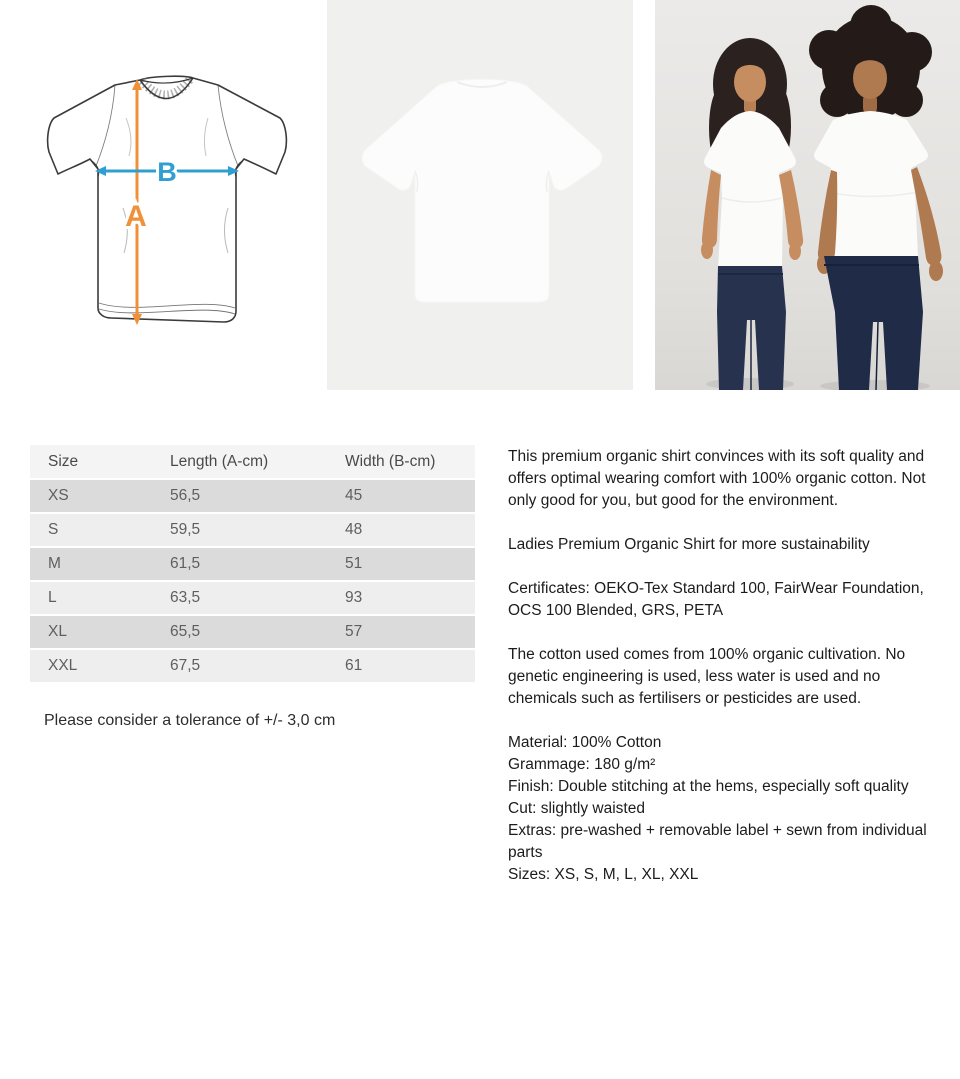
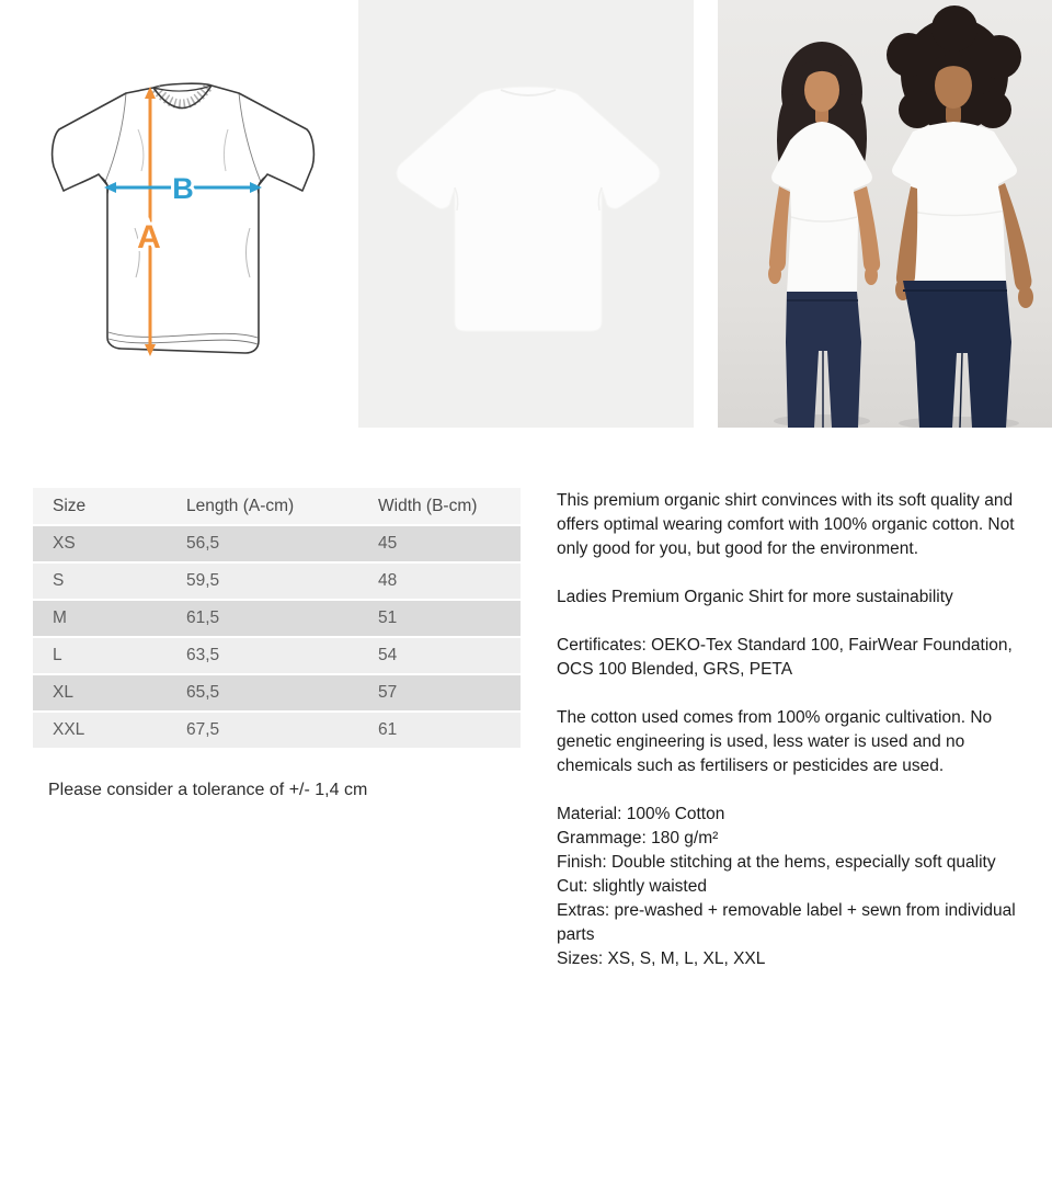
  A
  B
  Size	Length (A-cm)	Width (B-cm)
  XS	56,5	45
  S	59,5	48
  M	61,5	51
- L	63,5	93
+ L	63,5	54
  XL	65,5	57
  XXL	67,5	61
- Please consider a tolerance of +/- 3,0 cm
+ Please consider a tolerance of +/- 1,4 cm
  This premium organic shirt convinces with its soft quality and offers optimal wearing comfort with 100% organic cotton. Not only good for you, but good for the environment.
  Ladies Premium Organic Shirt for more sustainability
  Certificates: OEKO-Tex Standard 100, FairWear Foundation, OCS 100 Blended, GRS, PETA
  The cotton used comes from 100% organic cultivation. No genetic engineering is used, less water is used and no chemicals such as fertilisers or pesticides are used.
  Material: 100% Cotton
  Grammage: 180 g/m²
  Finish: Double stitching at the hems, especially soft quality
  Cut: slightly waisted
  Extras: pre-washed + removable label + sewn from individual parts
  Sizes: XS, S, M, L, XL, XXL
